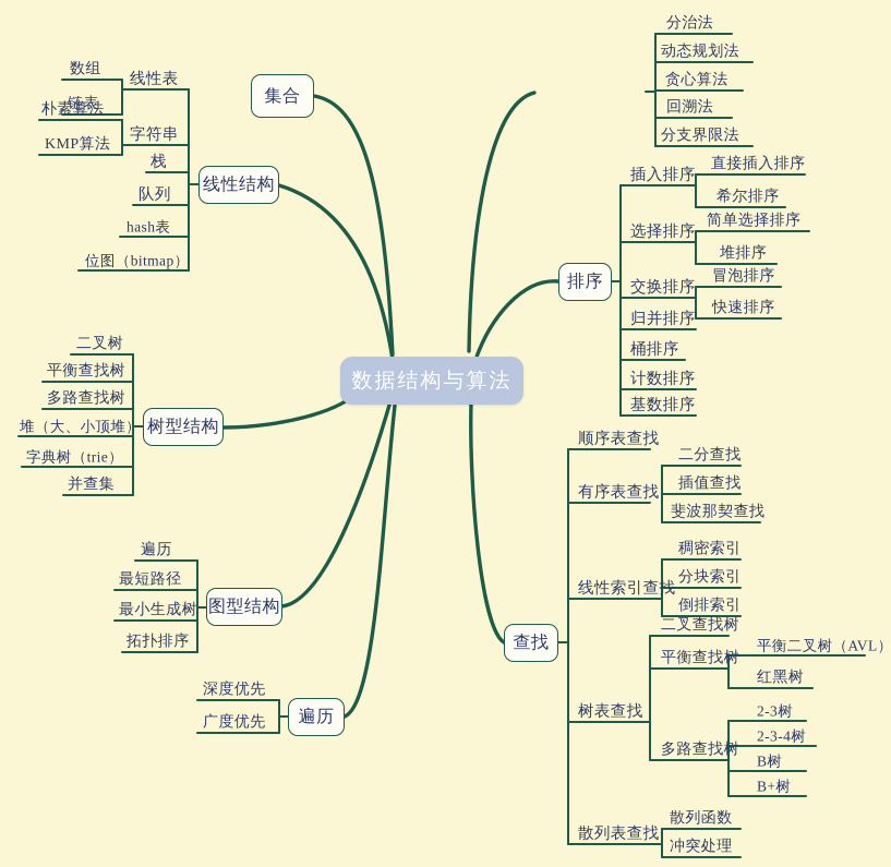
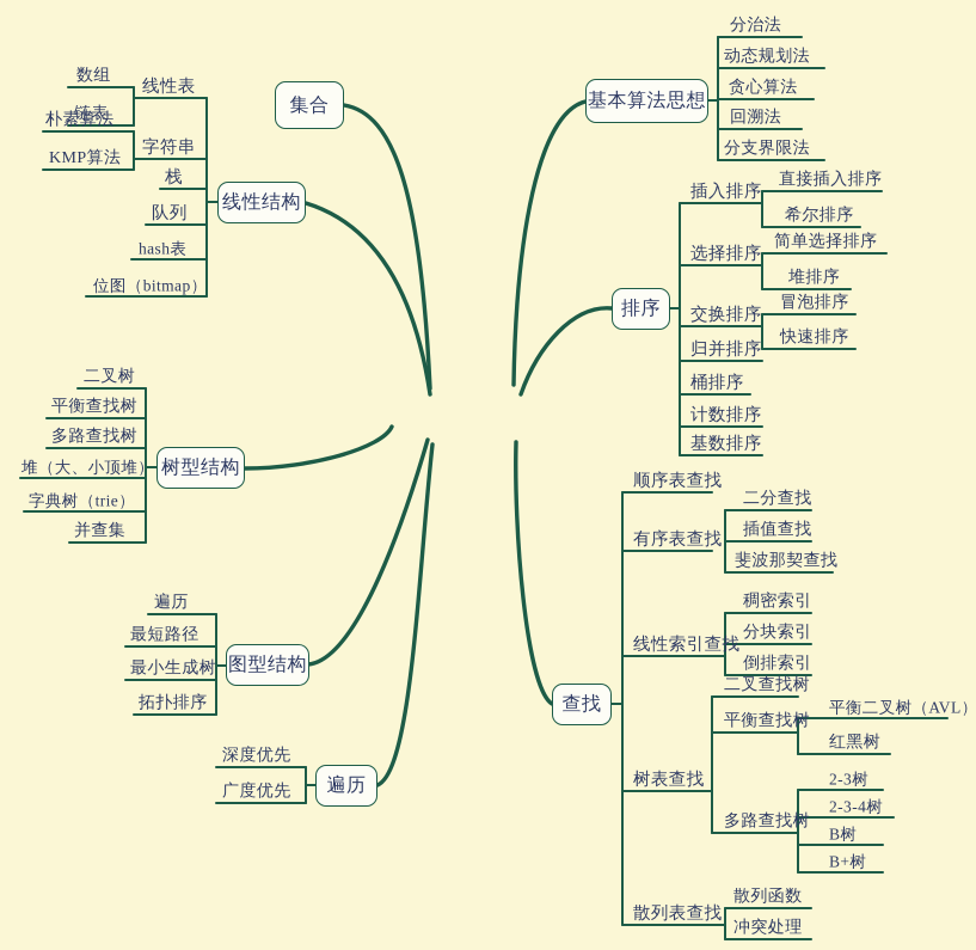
- 数据结构与算法
  集合
  线性结构
  树型结构
  图型结构
  遍历
+ 基本算法思想
  排序
  查找
  线性表
  数组
  链表
  字符串
  朴素算法
  KMP算法
  栈
  队列
  hash表
  位图（bitmap）
  二叉树
  平衡查找树
  多路查找树
  堆（大、小顶堆）
  字典树（trie）
  并查集
  遍历
  最短路径
  最小生成树
  拓扑排序
  深度优先
  广度优先
  分治法
  动态规划法
  贪心算法
  回溯法
  分支界限法
  插入排序
  直接插入排序
  希尔排序
  选择排序
  简单选择排序
  堆排序
  交换排序
  冒泡排序
  快速排序
  归并排序
  桶排序
  计数排序
  基数排序
  顺序表查找
  有序表查找
  二分查找
  插值查找
  斐波那契查找
  线性索引查找
  稠密索引
  分块索引
  倒排索引
  树表查找
  二叉查找树
  平衡查找树
  平衡二叉树（AVL）
  红黑树
  多路查找树
  2-3树
  2-3-4树
  B树
  B+树
  散列表查找
  散列函数
  冲突处理
